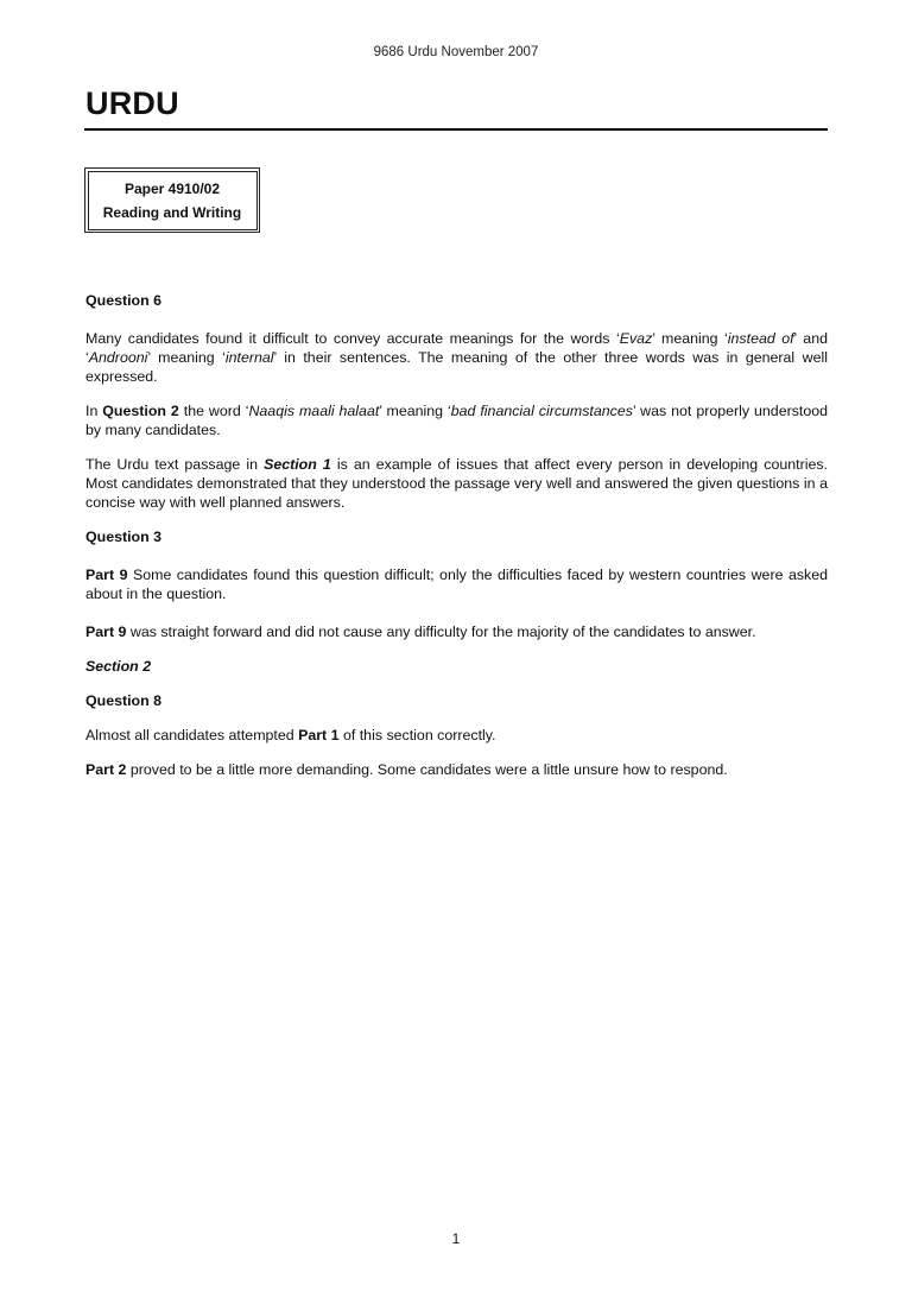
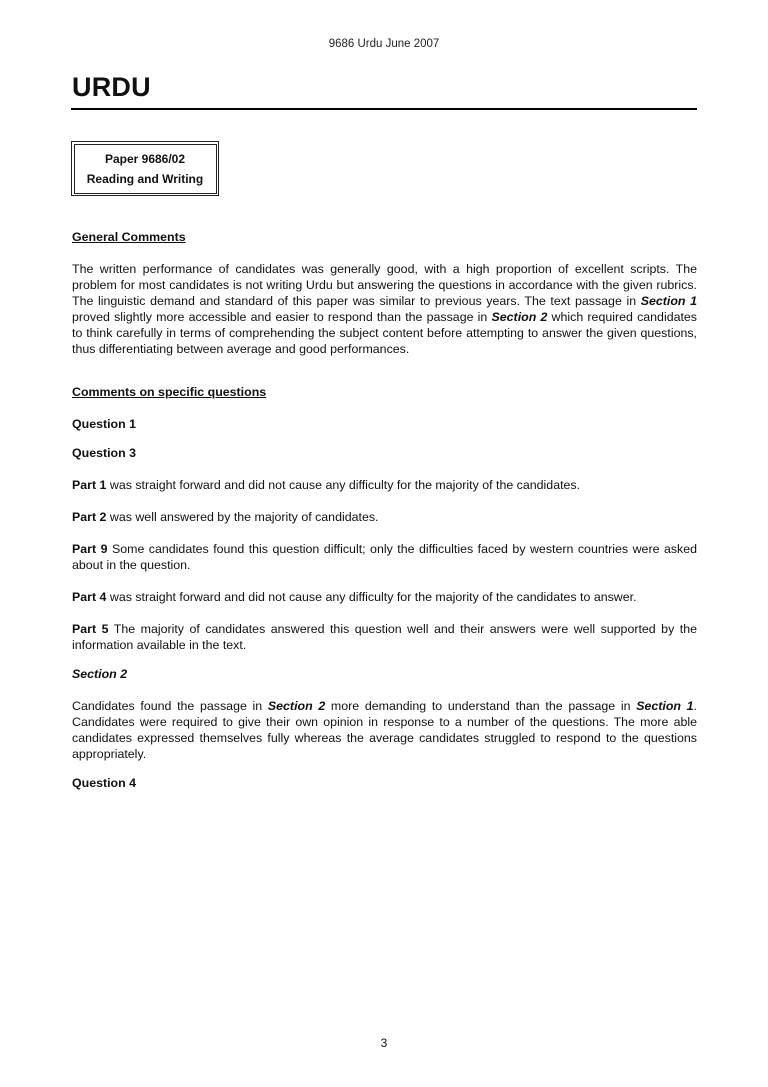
- 9686 Urdu November 2007
+ 9686 Urdu June 2007
  URDU
- Paper 4910/02
+ Paper 9686/02
  Reading and Writing
+ General Comments
+ The written performance of candidates was generally good, with a high proportion of excellent scripts. The problem for most candidates is not writing Urdu but answering the questions in accordance with the given rubrics. The linguistic demand and standard of this paper was similar to previous years. The text passage in Section 1 proved slightly more accessible and easier to respond than the passage in Section 2 which required candidates to think carefully in terms of comprehending the subject content before attempting to answer the given questions, thus differentiating between average and good performances.
+ Comments on specific questions
- Question 6
+ Question 1
- Many candidates found it difficult to convey accurate meanings for the words ‘Evaz’ meaning ‘instead of’ and ‘Androoni’ meaning ‘internal’ in their sentences. The meaning of the other three words was in general well expressed.
- In Question 2 the word ‘Naaqis maali halaat’ meaning ‘bad financial circumstances’ was not properly understood by many candidates.
- The Urdu text passage in Section 1 is an example of issues that affect every person in developing countries. Most candidates demonstrated that they understood the passage very well and answered the given questions in a concise way with well planned answers.
  Question 3
+ Part 1 was straight forward and did not cause any difficulty for the majority of the candidates.
+ Part 2 was well answered by the majority of candidates.
  Part 9 Some candidates found this question difficult; only the difficulties faced by western countries were asked about in the question.
- Part 9 was straight forward and did not cause any difficulty for the majority of the candidates to answer.
+ Part 4 was straight forward and did not cause any difficulty for the majority of the candidates to answer.
+ Part 5 The majority of candidates answered this question well and their answers were well supported by the information available in the text.
  Section 2
+ Candidates found the passage in Section 2 more demanding to understand than the passage in Section 1. Candidates were required to give their own opinion in response to a number of the questions. The more able candidates expressed themselves fully whereas the average candidates struggled to respond to the questions appropriately.
- Question 8
+ Question 4
- Almost all candidates attempted Part 1 of this section correctly.
- Part 2 proved to be a little more demanding. Some candidates were a little unsure how to respond.
- 1
+ 3
